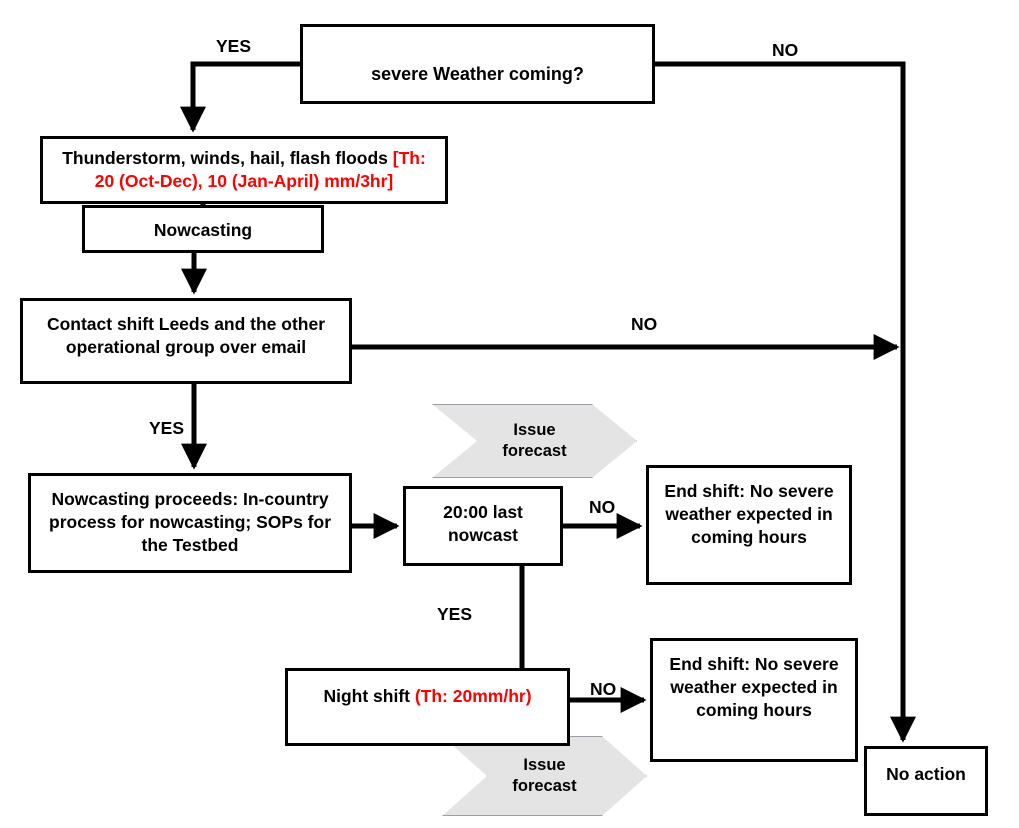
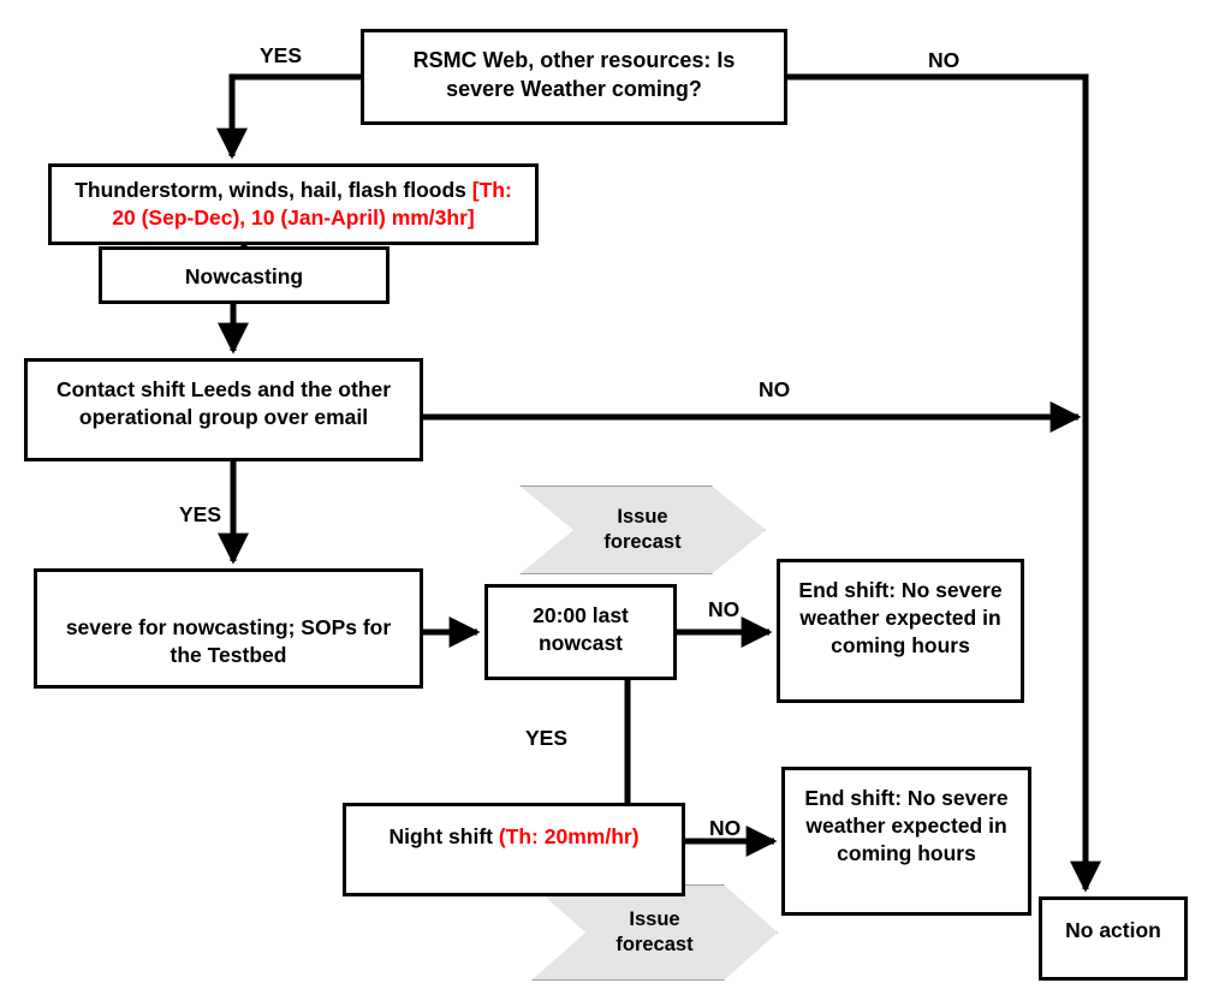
  Issue
  forecast
  Issue
  forecast
+ RSMC Web, other resources: Is
  severe Weather coming?
  Thunderstorm, winds, hail, flash floods [Th:
- 20 (Oct-Dec), 10 (Jan-April) mm/3hr]
+ 20 (Sep-Dec), 10 (Jan-April) mm/3hr]
  Nowcasting
  Contact shift Leeds and the other
  operational group over email
- Nowcasting proceeds: In-country
- process for nowcasting; SOPs for
+ severe for nowcasting; SOPs for
  the Testbed
  20:00 last
  nowcast
  End shift: No severe
  weather expected in
  coming hours
  Night shift (Th: 20mm/hr)
  End shift: No severe
  weather expected in
  coming hours
  No action
  YES
  NO
  NO
  YES
  NO
  YES
  NO
